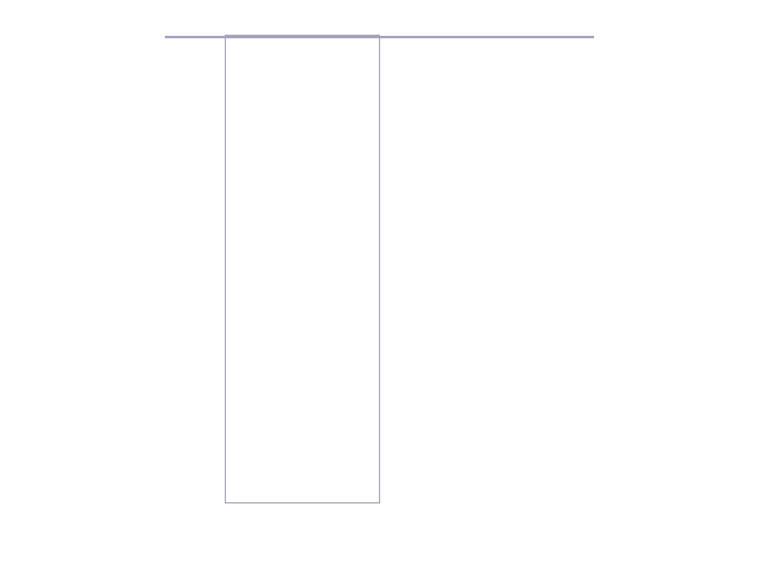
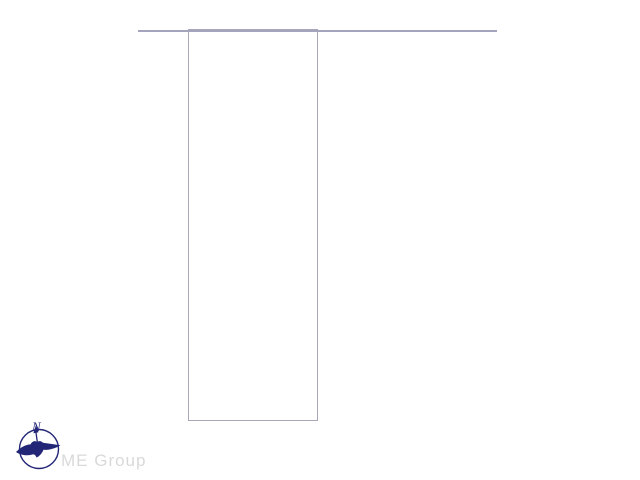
+ N
+ ME Group
